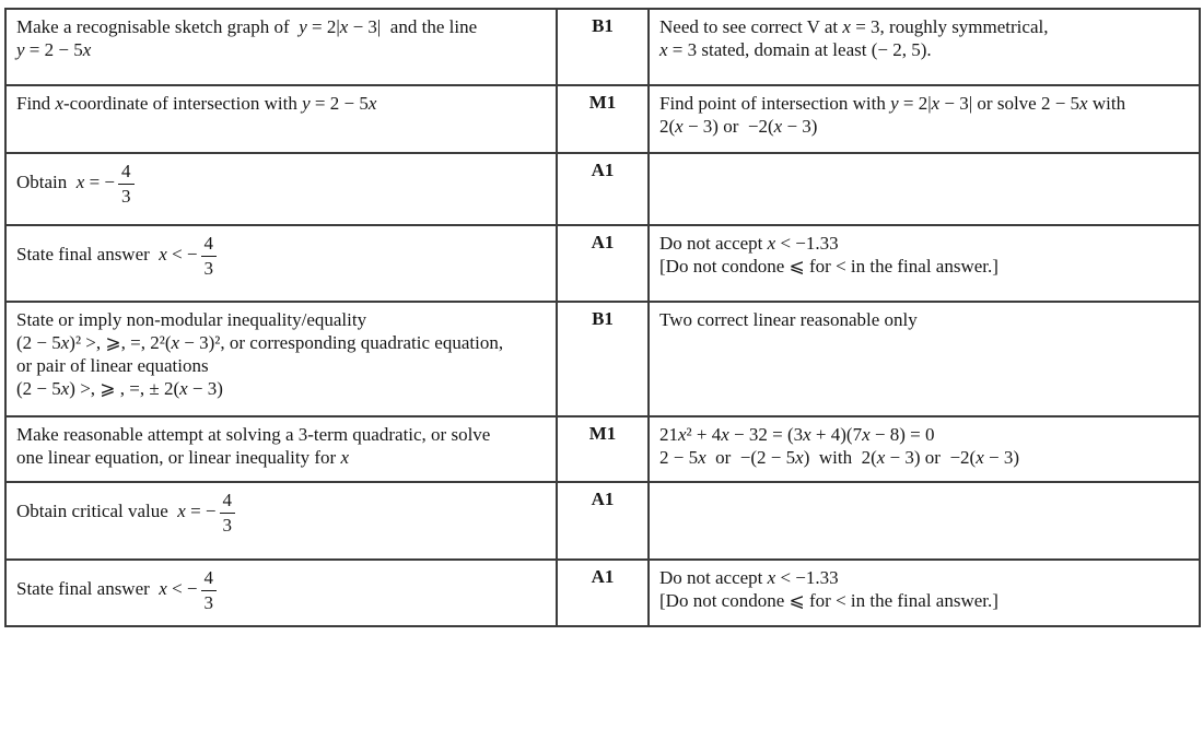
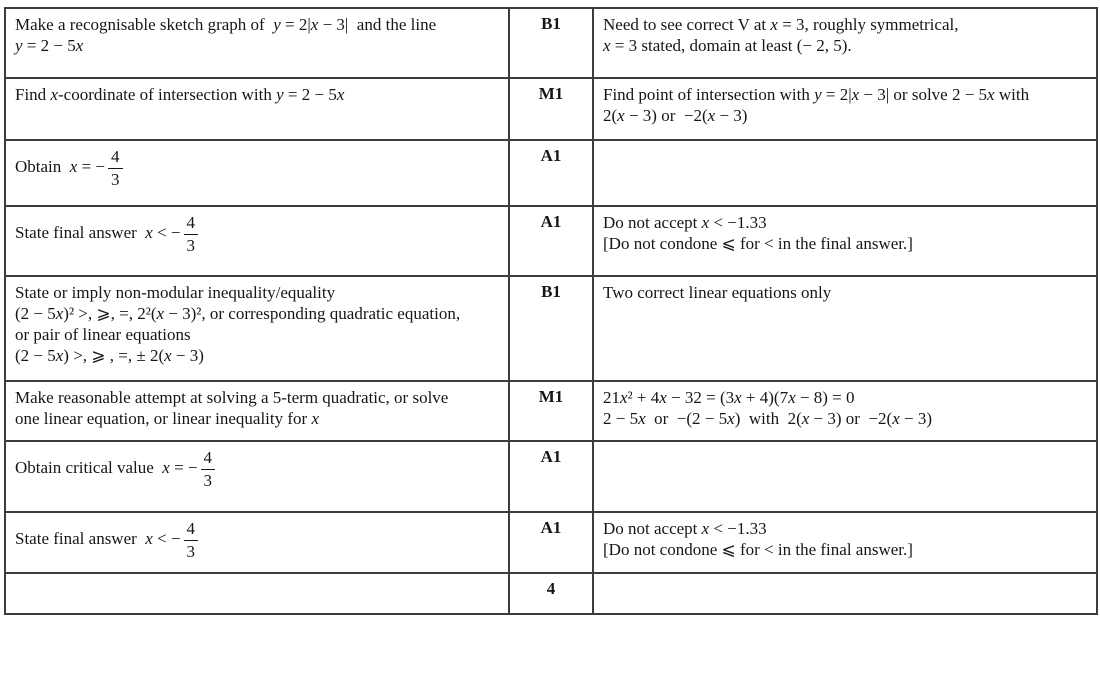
  Make a recognisable sketch graph of y = 2|x − 3| and the liney = 2 − 5x	B1	Need to see correct V at x = 3, roughly symmetrical,x = 3 stated, domain at least (− 2, 5).
  Find x-coordinate of intersection with y = 2 − 5x	M1	Find point of intersection with y = 2|x − 3| or solve 2 − 5x with2(x − 3) or −2(x − 3)
  Obtain x = −43	A1
  State final answer x < −43	A1	Do not accept x < −1.33[Do not condone ⩽ for < in the final answer.]
- State or imply non-modular inequality/equality(2 − 5x)² >, ⩾, =, 2²(x − 3)², or corresponding quadratic equation,or pair of linear equations(2 − 5x) >, ⩾ , =, ± 2(x − 3)	B1	Two correct linear reasonable only
+ State or imply non-modular inequality/equality(2 − 5x)² >, ⩾, =, 2²(x − 3)², or corresponding quadratic equation,or pair of linear equations(2 − 5x) >, ⩾ , =, ± 2(x − 3)	B1	Two correct linear equations only
- Make reasonable attempt at solving a 3-term quadratic, or solveone linear equation, or linear inequality for x	M1	21x² + 4x − 32 = (3x + 4)(7x − 8) = 02 − 5x or −(2 − 5x) with 2(x − 3) or −2(x − 3)
+ Make reasonable attempt at solving a 5-term quadratic, or solveone linear equation, or linear inequality for x	M1	21x² + 4x − 32 = (3x + 4)(7x − 8) = 02 − 5x or −(2 − 5x) with 2(x − 3) or −2(x − 3)
  Obtain critical value x = −43	A1
  State final answer x < −43	A1	Do not accept x < −1.33[Do not condone ⩽ for < in the final answer.]
+ 	4
